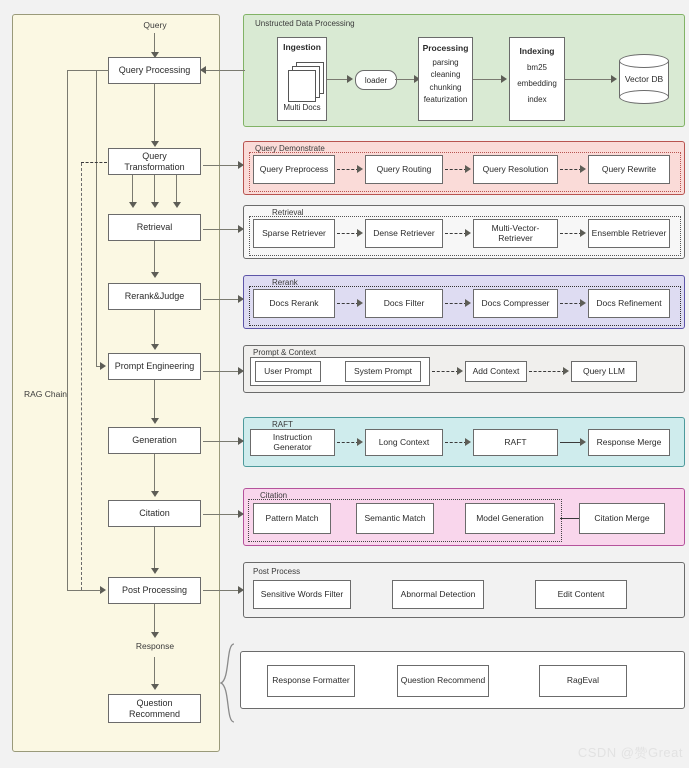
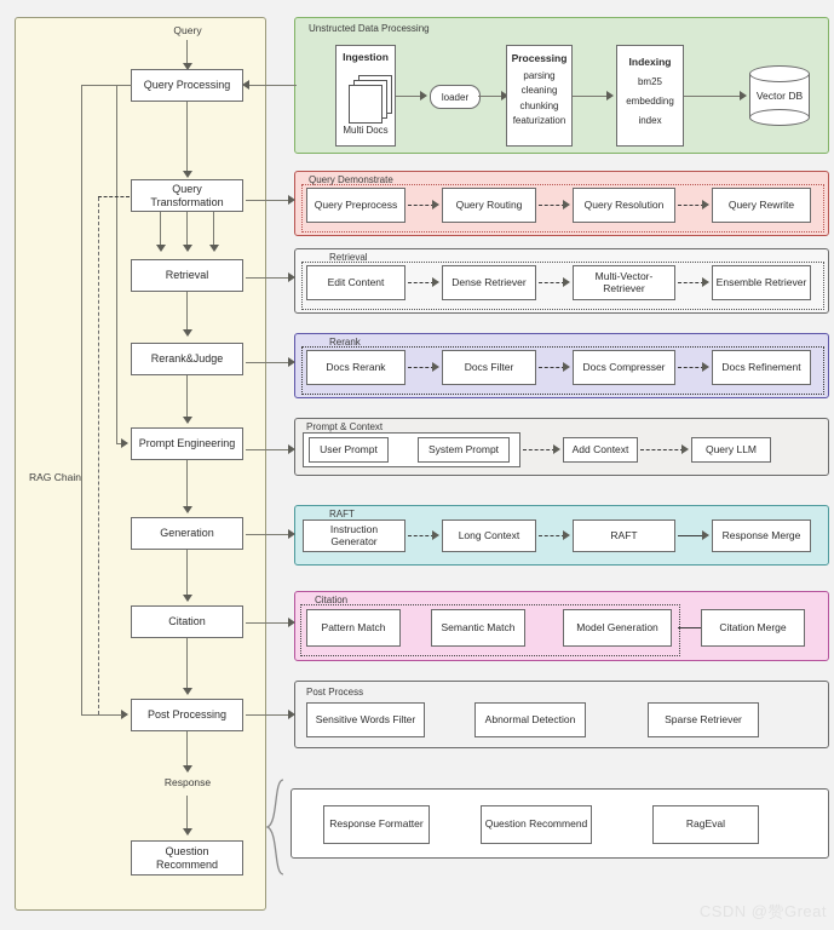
  RAG Chain
  Query
  Query Processing
  Query Transformation
  Retrieval
  Rerank&Judge
  Prompt Engineering
  Generation
  Citation
  Post Processing
  Question Recommend
  Response
  Unstructed Data Processing
  Ingestion
  Multi Docs
  loader
  Processing
  parsing
  cleaning
  chunking
  featurization
  Indexing
  bm25
  embedding
  index
  Vector DB
  Query Demonstrate
  Query Preprocess
  Query Routing
  Query Resolution
  Query Rewrite
  Retrieval
- Sparse Retriever
+ Edit Content
  Dense Retriever
  Multi-Vector-Retriever
  Ensemble Retriever
  Rerank
  Docs Rerank
  Docs Filter
  Docs Compresser
  Docs Refinement
  Prompt & Context
  User Prompt
  System Prompt
  Add Context
  Query LLM
  RAFT
  Instruction Generator
  Long Context
  RAFT
  Response Merge
  Citation
  Pattern Match
  Semantic Match
  Model Generation
  Citation Merge
  Post Process
  Sensitive Words Filter
  Abnormal Detection
- Edit Content
+ Sparse Retriever
  Response Formatter
  Question Recommend
  RagEval
